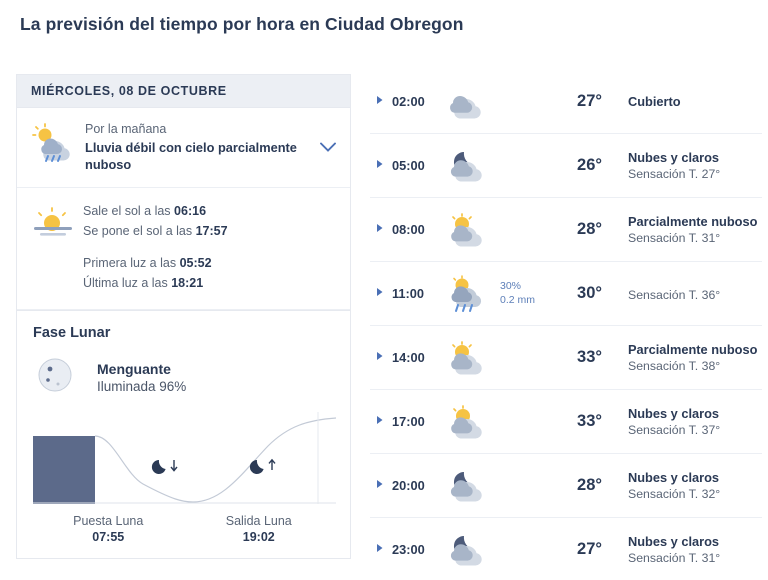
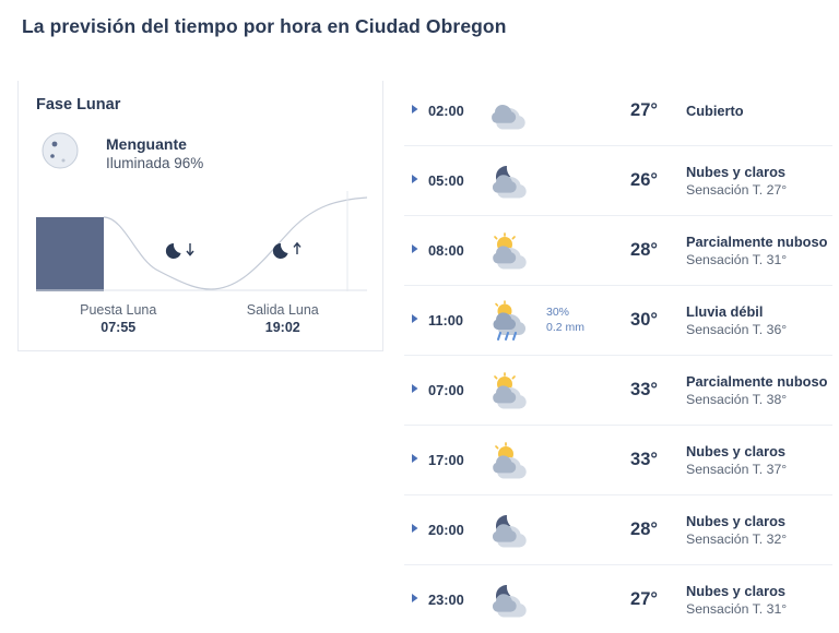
  La previsión del tiempo por hora en Ciudad Obregon
- MIÉRCOLES, 08 DE OCTUBRE
- Por la mañana
- Lluvia débil con cielo parcialmente nuboso
- Sale el sol a las 06:16
- Se pone el sol a las 17:57
- Primera luz a las 05:52
- Última luz a las 18:21
  Fase Lunar
  Menguante
  Iluminada 96%
  Puesta Luna
  07:55
  Salida Luna
  19:02
  02:00
  27°
  Cubierto
  05:00
  26°
  Nubes y claros
  Sensación T. 27°
  08:00
  28°
  Parcialmente nuboso
  Sensación T. 31°
  11:00
  30%
  0.2 mm
  30°
+ Lluvia débil
  Sensación T. 36°
- 14:00
+ 07:00
  33°
  Parcialmente nuboso
  Sensación T. 38°
  17:00
  33°
  Nubes y claros
  Sensación T. 37°
  20:00
  28°
  Nubes y claros
  Sensación T. 32°
  23:00
  27°
  Nubes y claros
  Sensación T. 31°
